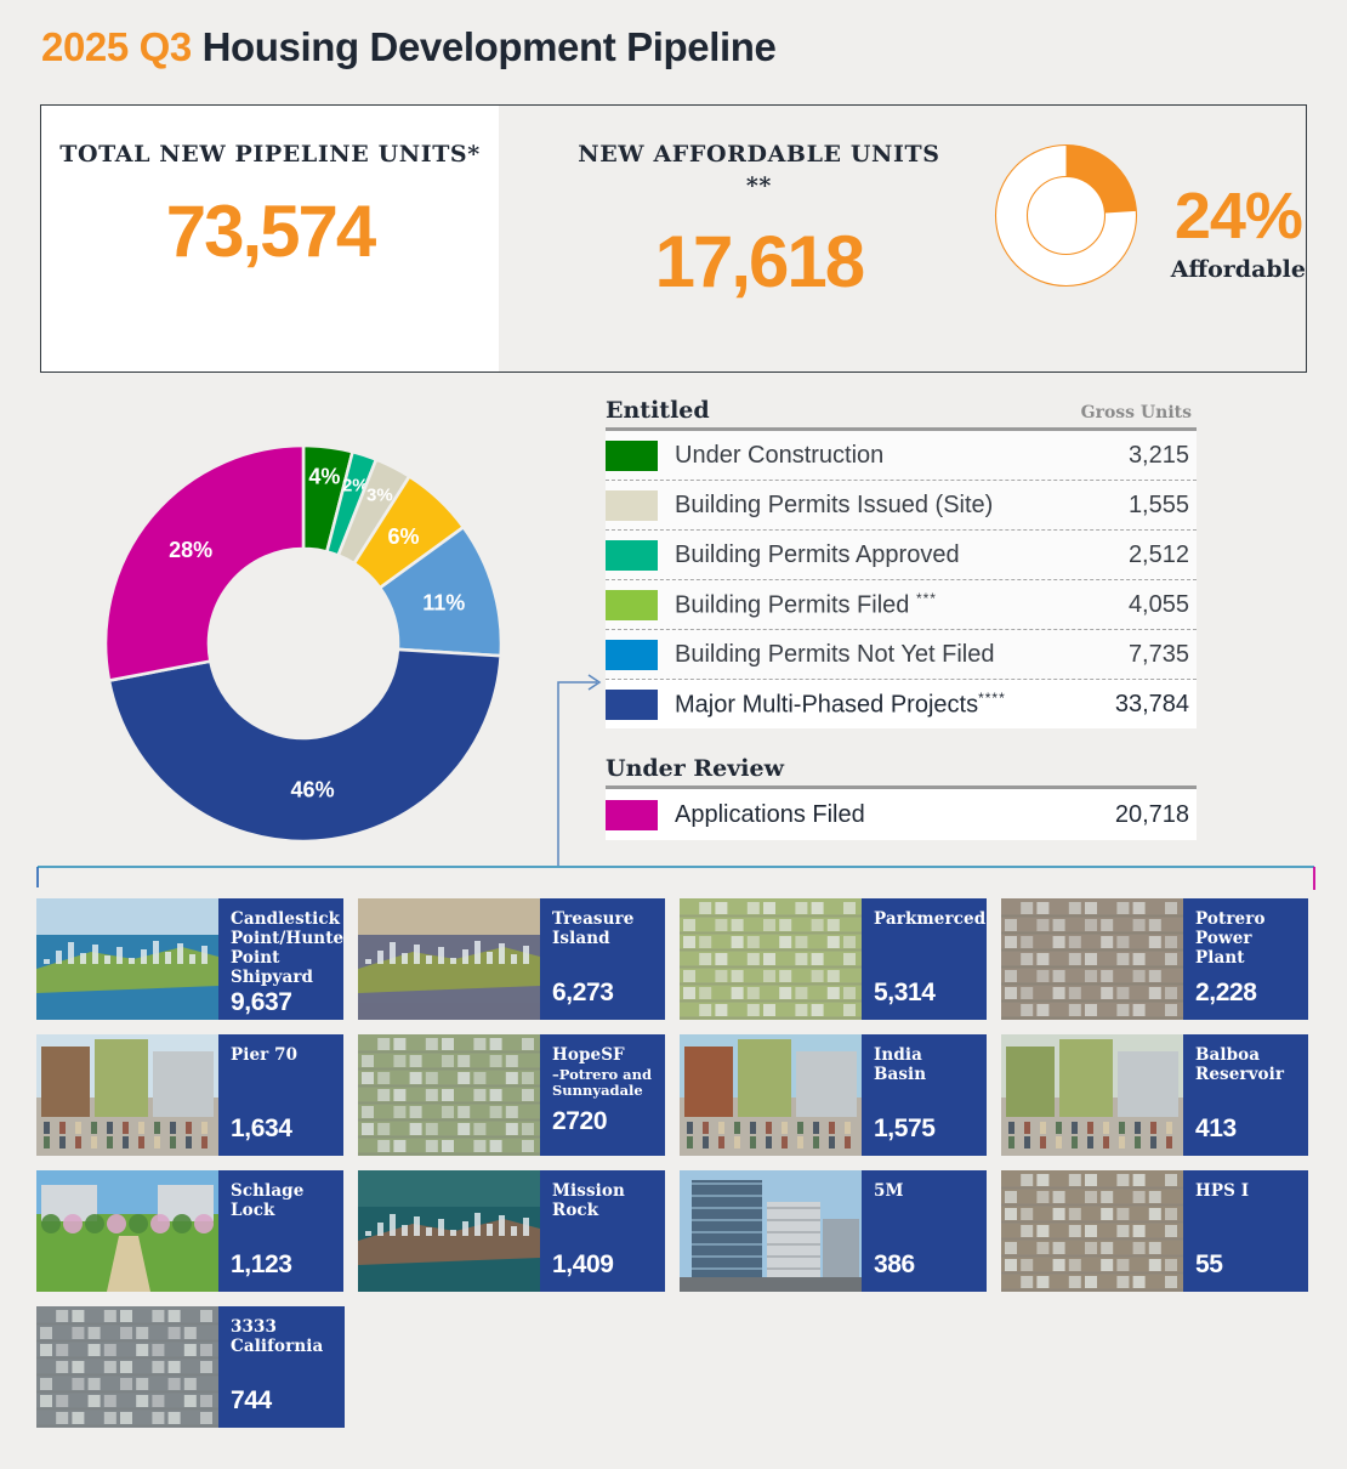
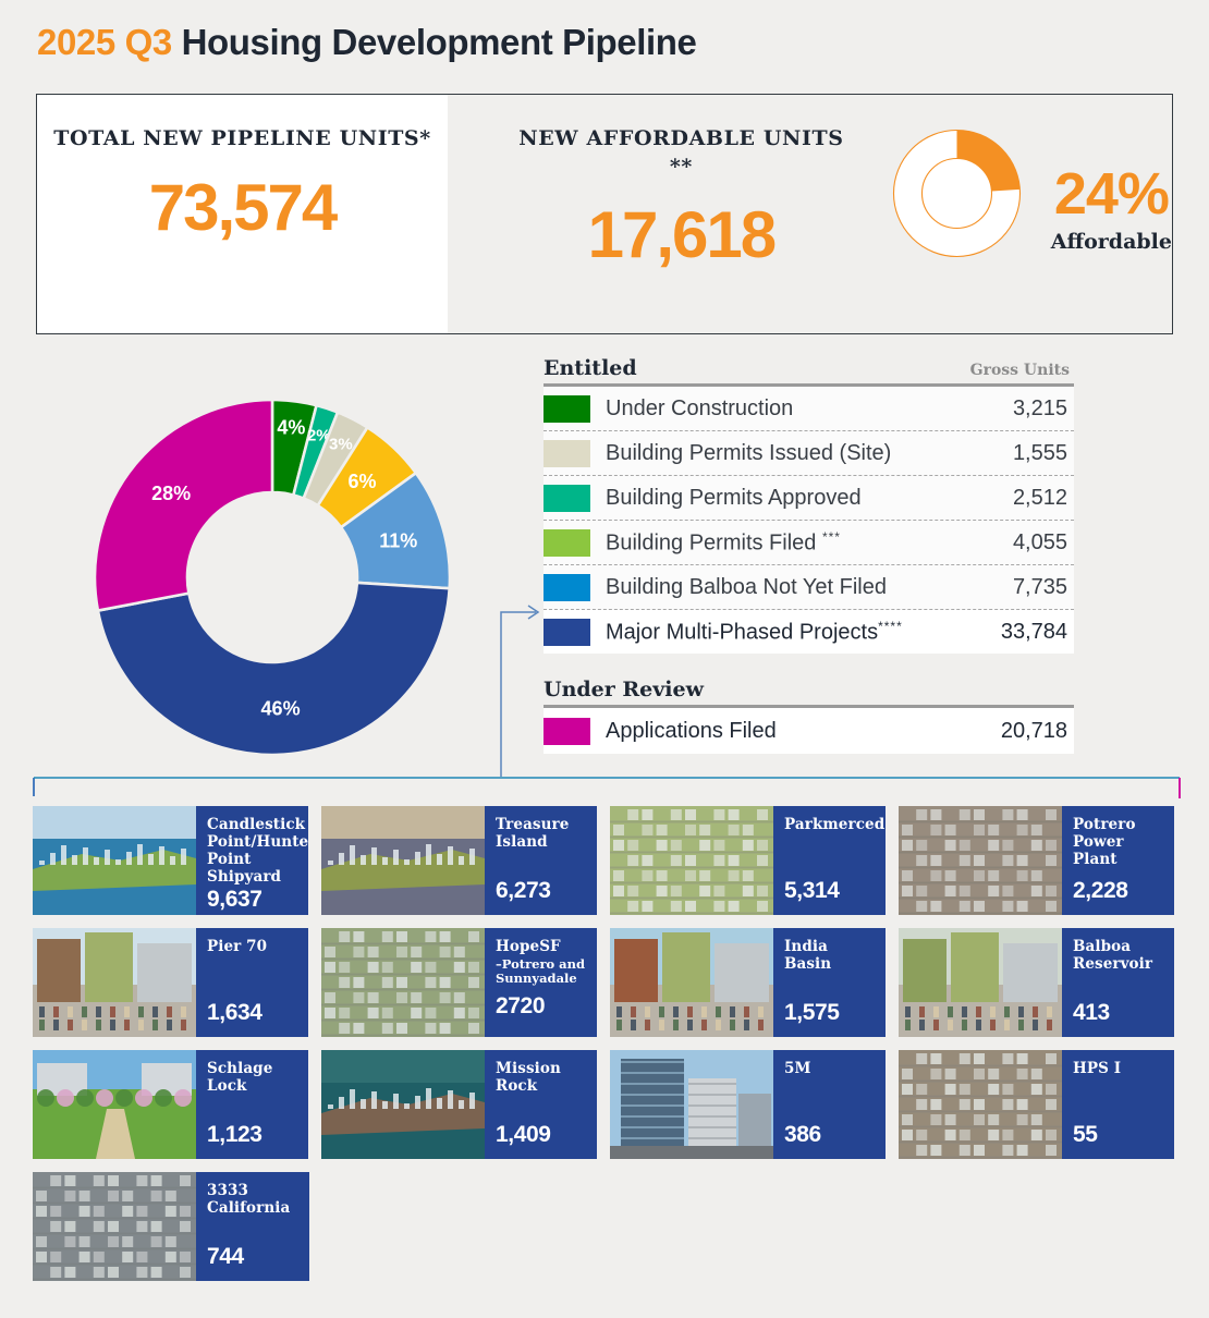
  2025 Q3 Housing Development Pipeline
  TOTAL NEW PIPELINE UNITS*
  73,574
  NEW AFFORDABLE UNITS **
  17,618
  24%
  Affordable
  4%
  2%
  3%
  6%
  11%
  46%
  28%
  Entitled
  Gross Units
  Under Construction
  3,215
  Building Permits Issued (Site)
  1,555
  Building Permits Approved
  2,512
  Building Permits Filed ***
  4,055
- Building Permits Not Yet Filed
+ Building Balboa Not Yet Filed
  7,735
  Major Multi-Phased Projects****
  33,784
  Under Review
  Applications Filed
  20,718
  Candlestick Point/Hunte Point Shipyard
  9,637
  Treasure Island
  6,273
  Parkmerced
  5,314
  Potrero Power Plant
  2,228
  Pier 70
  1,634
  HopeSF
  –Potrero and Sunnyadale
  2720
  India Basin
  1,575
  Balboa Reservoir
  413
  Schlage Lock
  1,123
  Mission Rock
  1,409
  5M
  386
  HPS I
  55
  3333 California
  744
